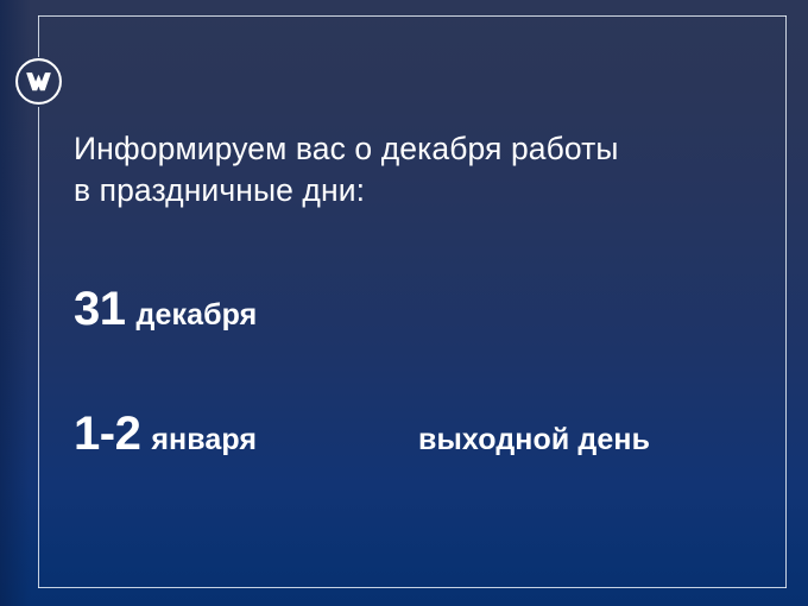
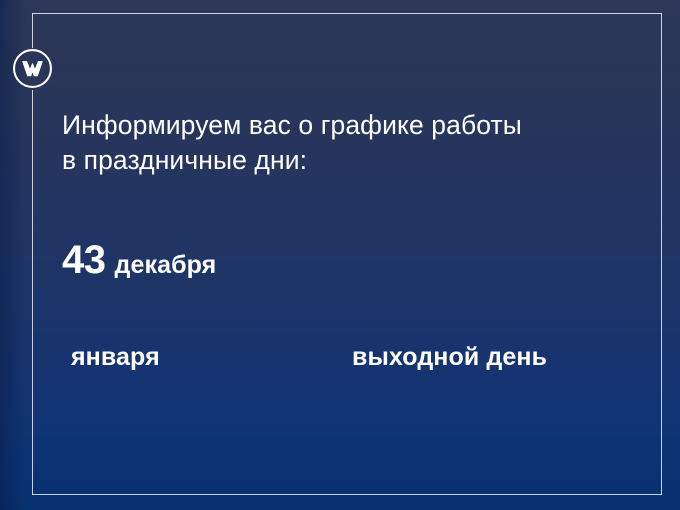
- Информируем вас о декабря работы
+ Информируем вас о графике работы
  в праздничные дни:
- 31
+ 43
  декабря
- 1-2
  января
  выходной день
